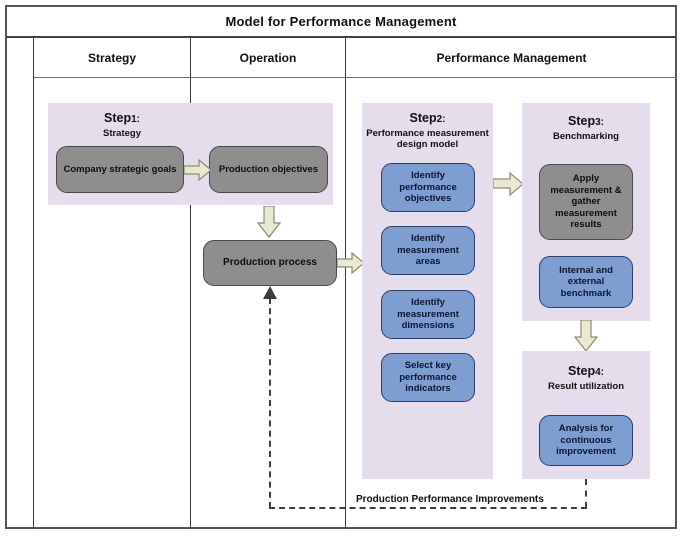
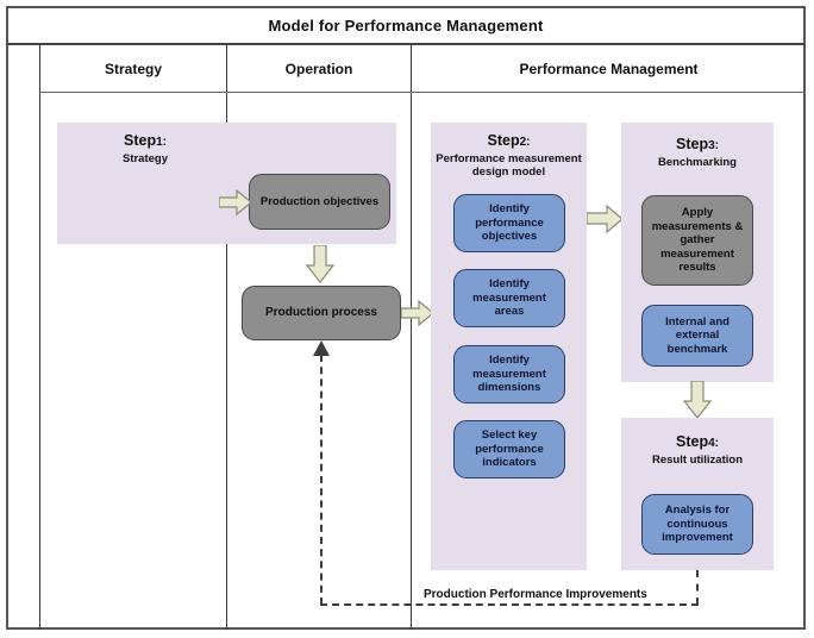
  Model for Performance Management
  Strategy
  Operation
  Performance Management
  Step1:
  Strategy
- Company strategic goals
  Production objectives
  Production process
  Step2:
  Performance measurement design model
  Identify performance objectives
  Identify measurement areas
  Identify measurement dimensions
  Select key performance indicators
  Step3:
  Benchmarking
- Apply measurement & gather measurement results
+ Apply measurements & gather measurement results
  Internal and external benchmark
  Step4:
  Result utilization
  Analysis for continuous improvement
  Production Performance Improvements
